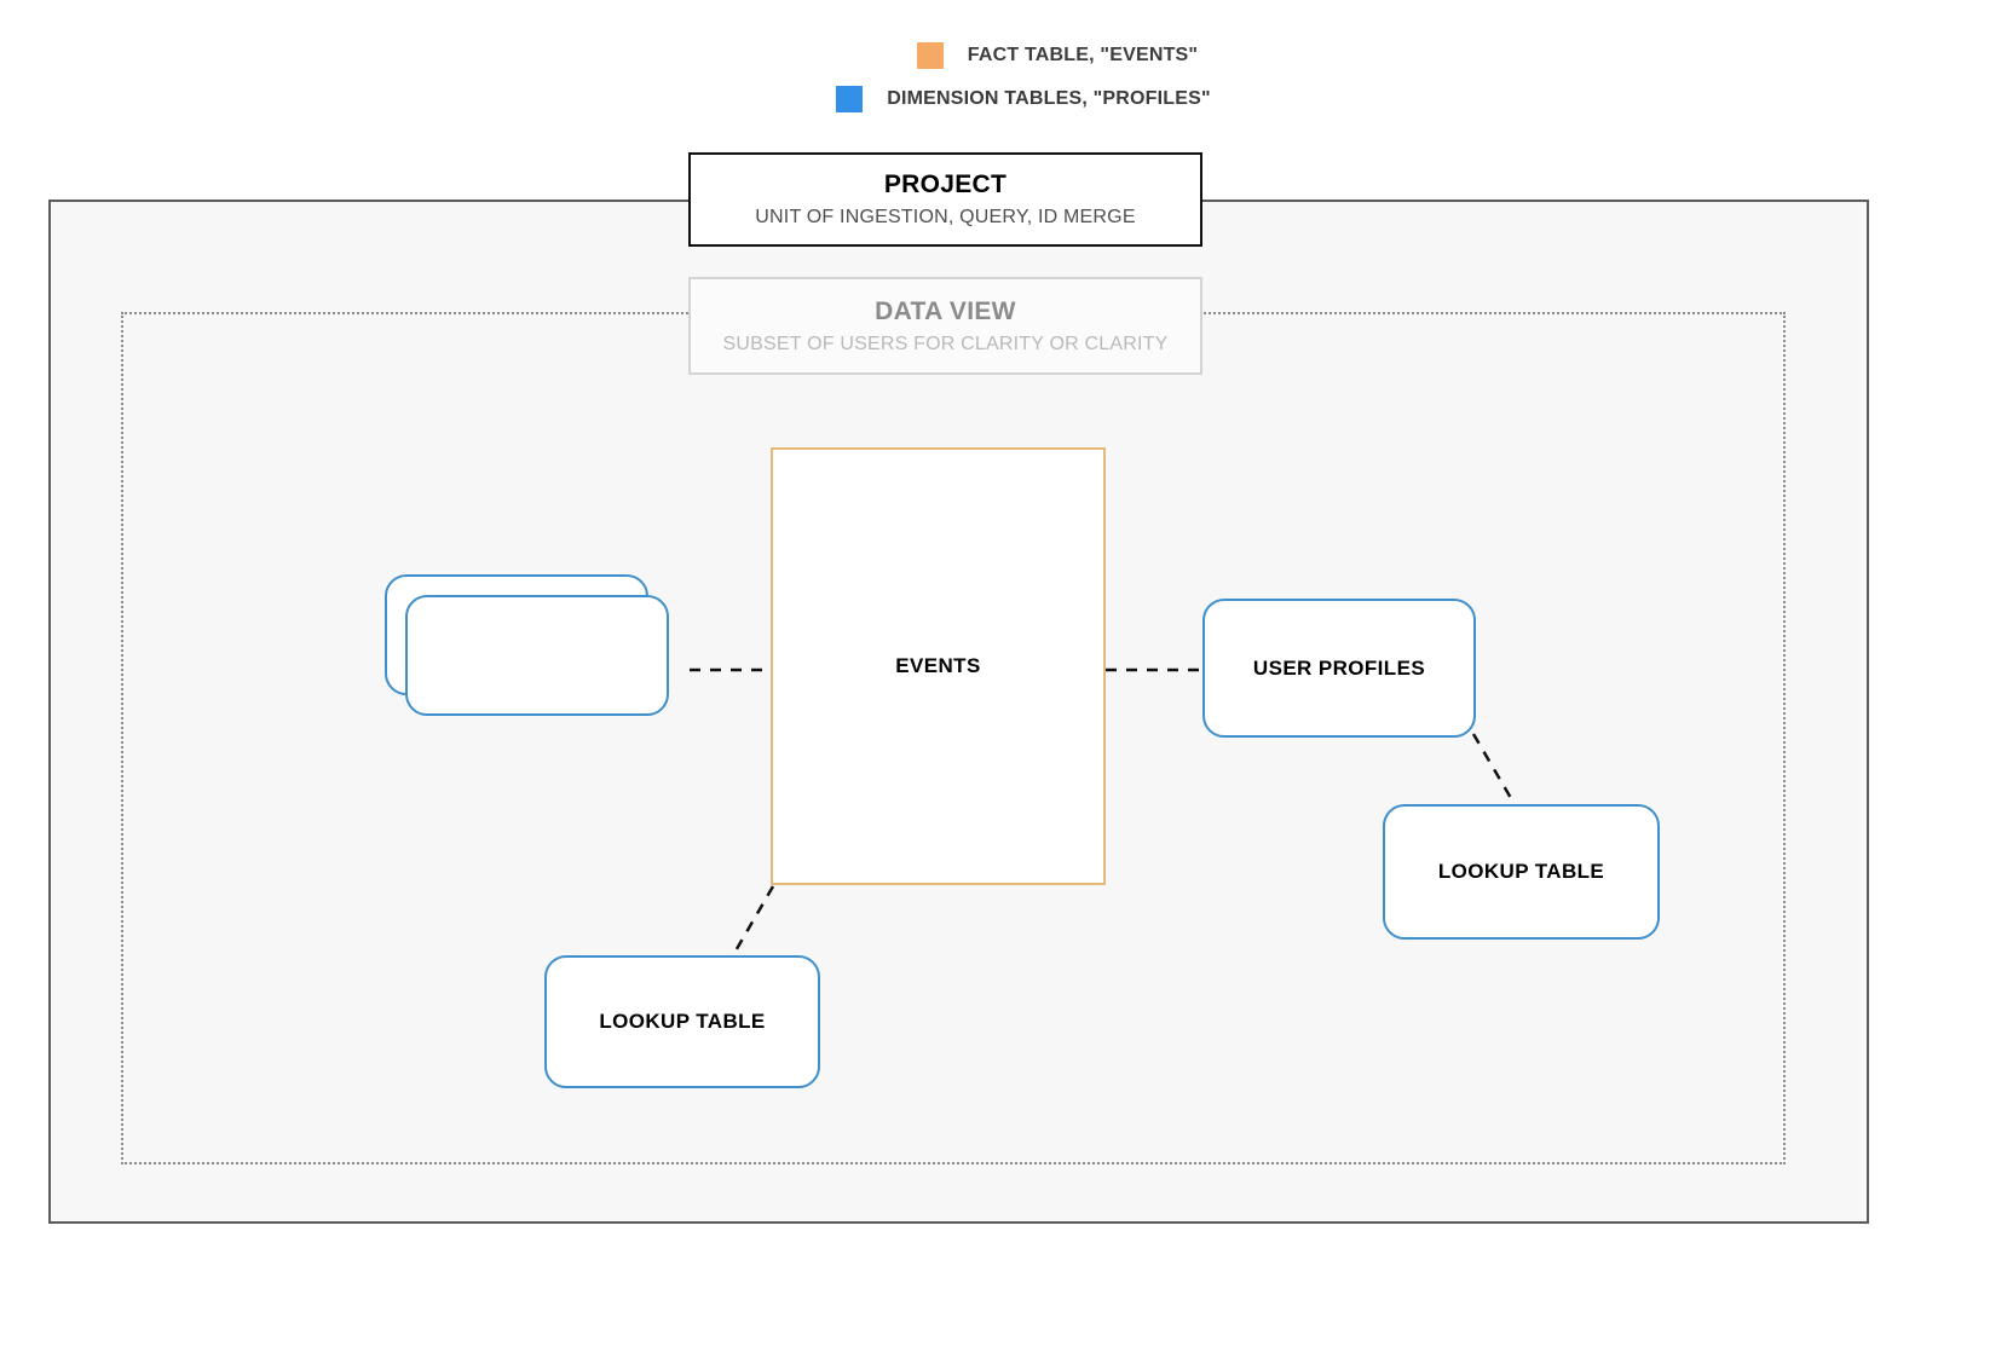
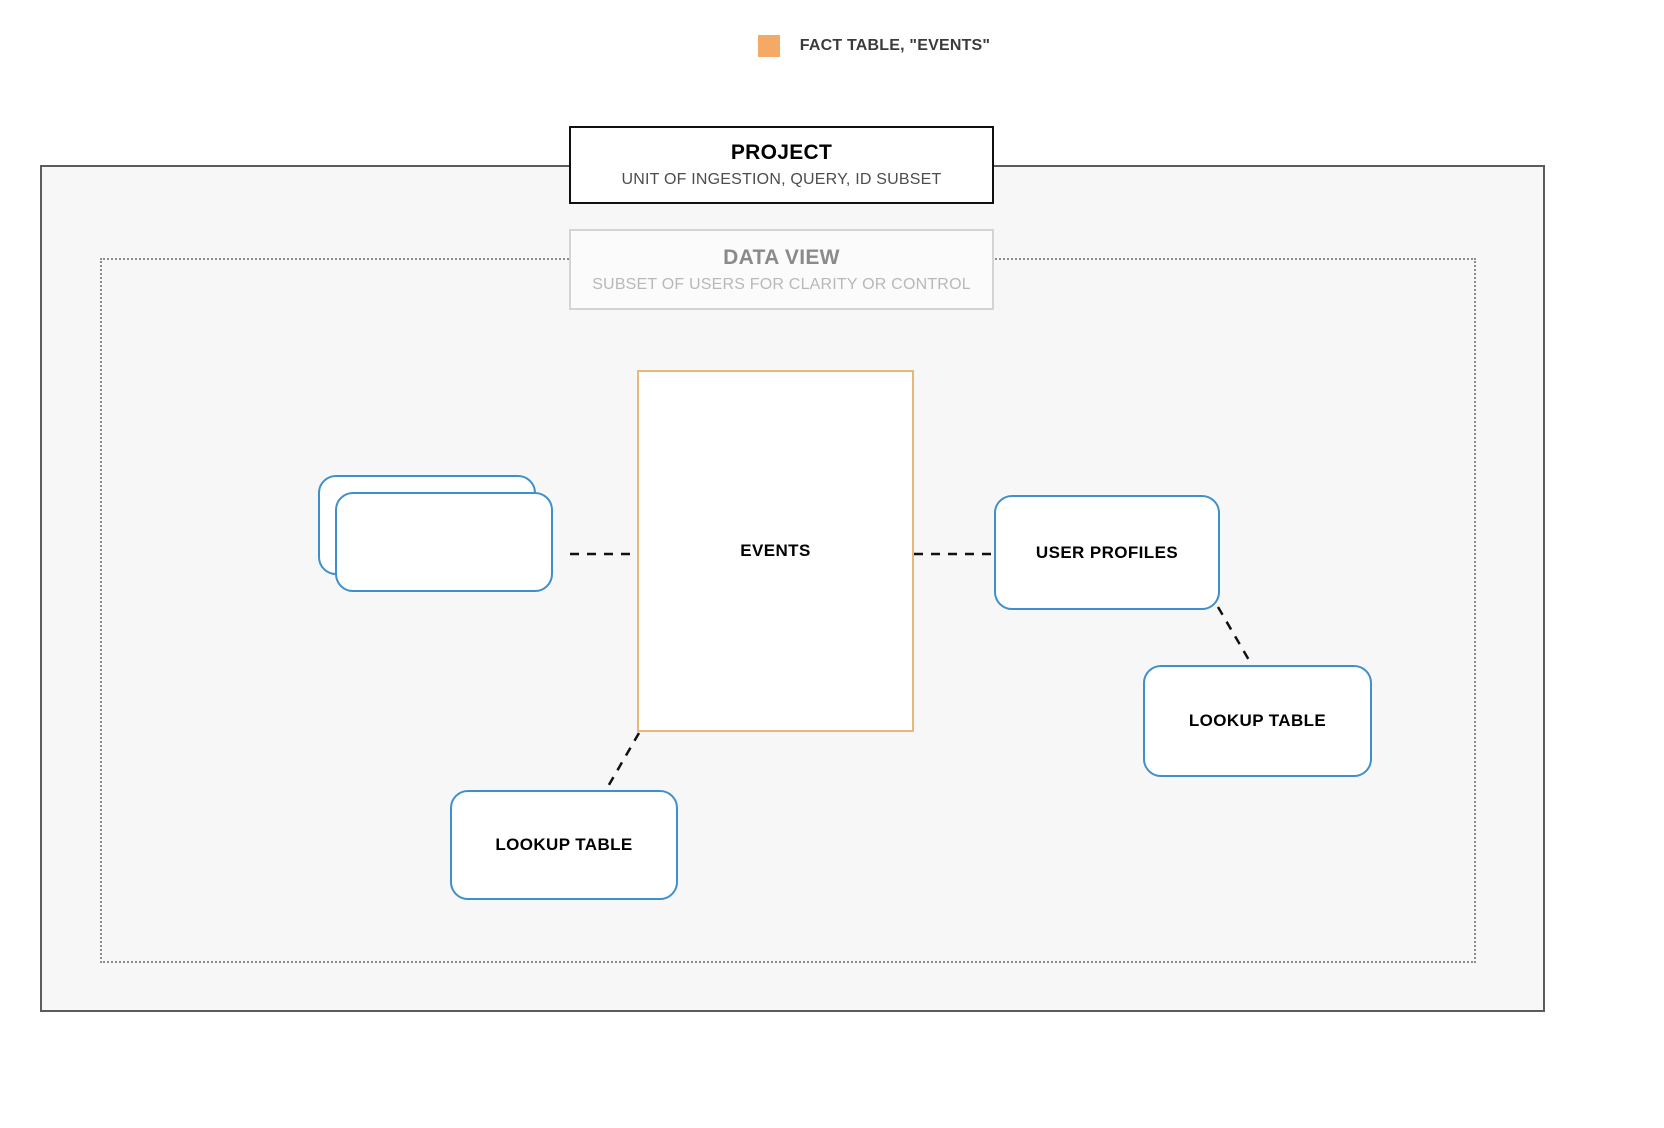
  FACT TABLE, "EVENTS"
- DIMENSION TABLES, "PROFILES"
  PROJECT
- UNIT OF INGESTION, QUERY, ID MERGE
+ UNIT OF INGESTION, QUERY, ID SUBSET
  DATA VIEW
- SUBSET OF USERS FOR CLARITY OR CLARITY
+ SUBSET OF USERS FOR CLARITY OR CONTROL
  EVENTS
  USER PROFILES
  LOOKUP TABLE
  LOOKUP TABLE
